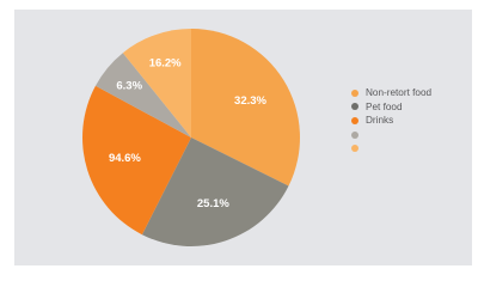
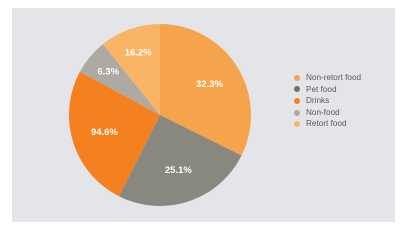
  32.3%
  25.1%
  94.6%
  6.3%
  16.2%
  Non-retort food
  Pet food
  Drinks
+ Non-food
+ Retort food
